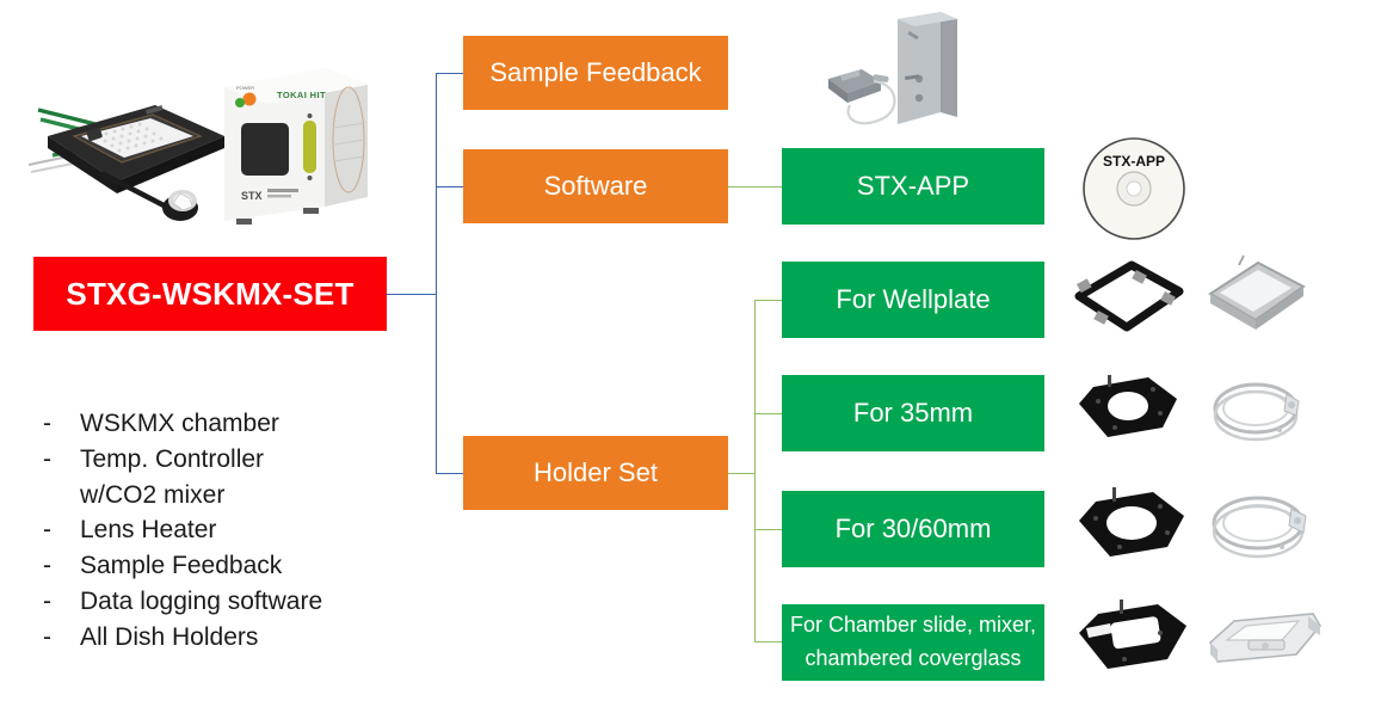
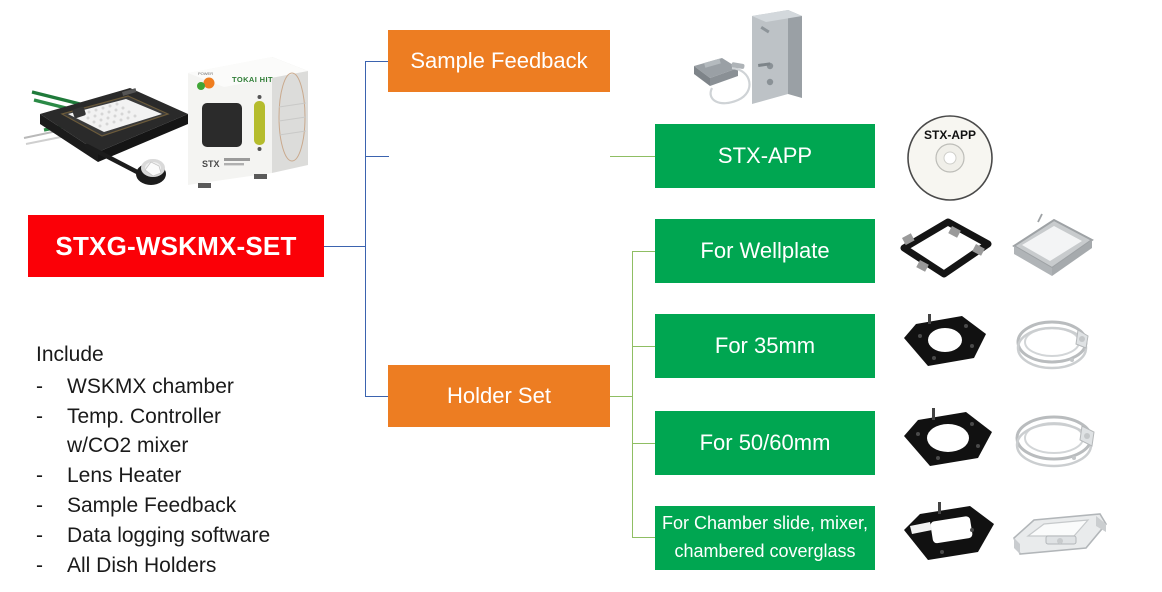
  TOKAI HIT
  STX
  STXG-WSKMX-SET
+ Include
  -
  WSKMX chamber
  -
  Temp. Controller
  w/CO2 mixer
  -
  Lens Heater
  -
  Sample Feedback
  -
  Data logging software
  -
  All Dish Holders
  Sample Feedback
- Software
  Holder Set
  STX-APP
  For Wellplate
  For 35mm
- For 30/60mm
+ For 50/60mm
  For Chamber slide, mixer, chambered coverglass
  STX-APP
